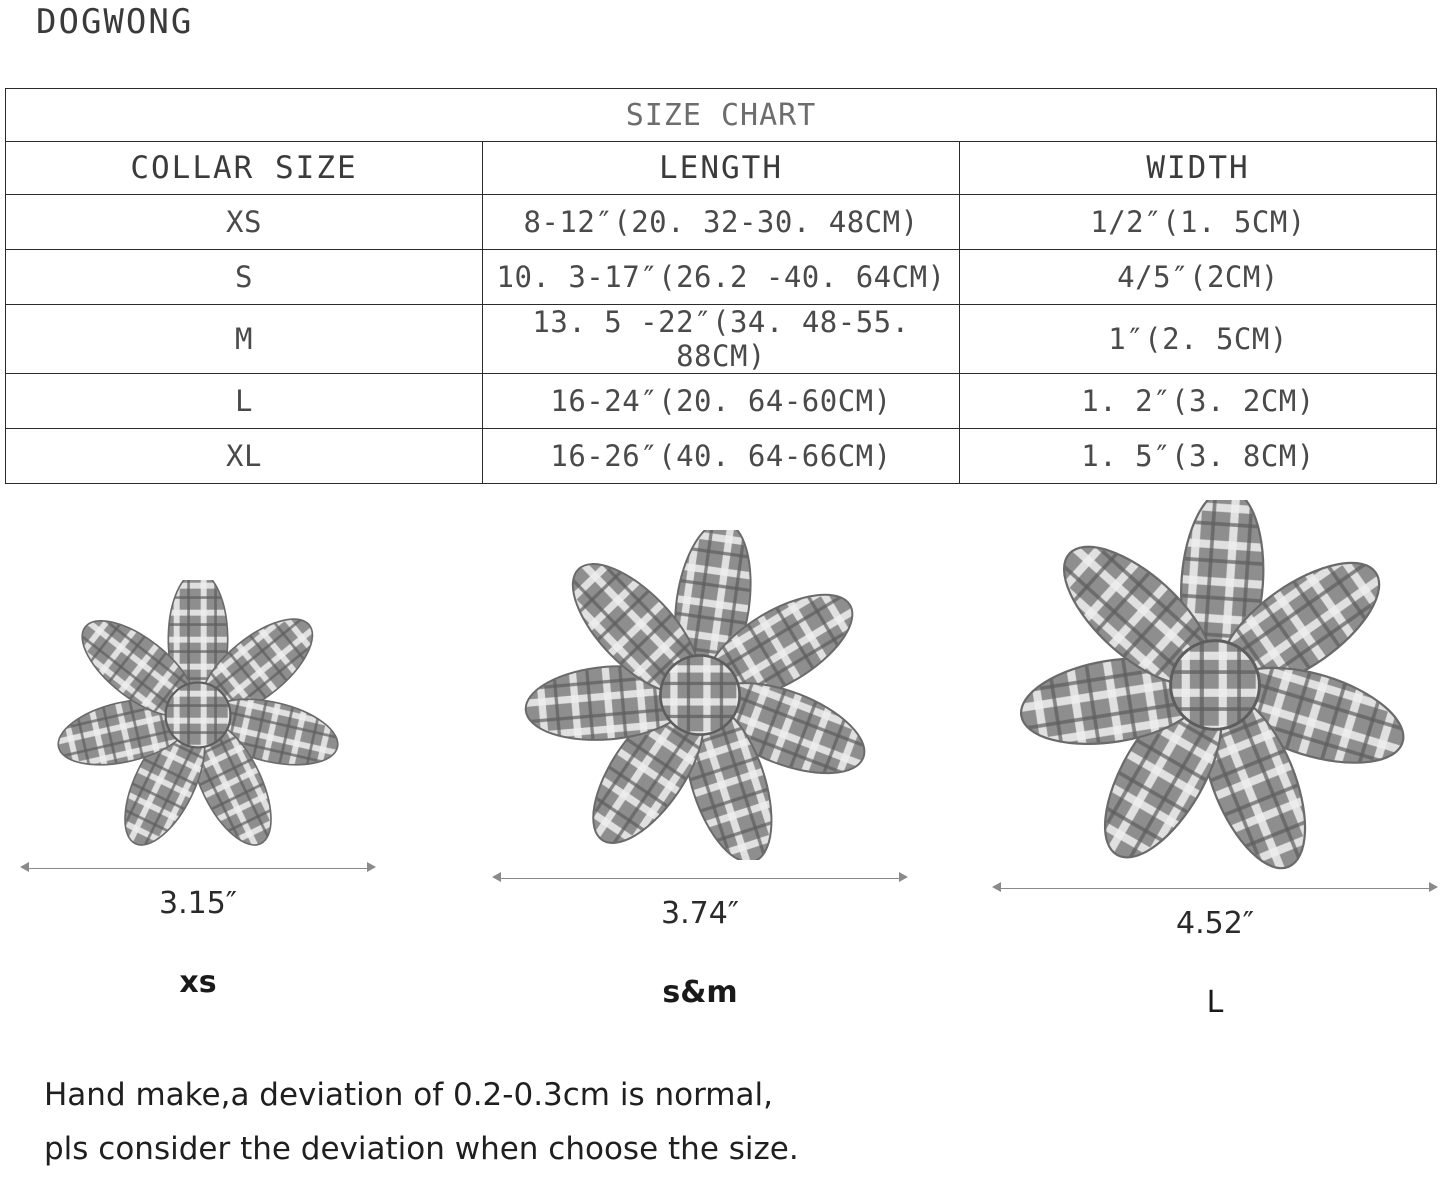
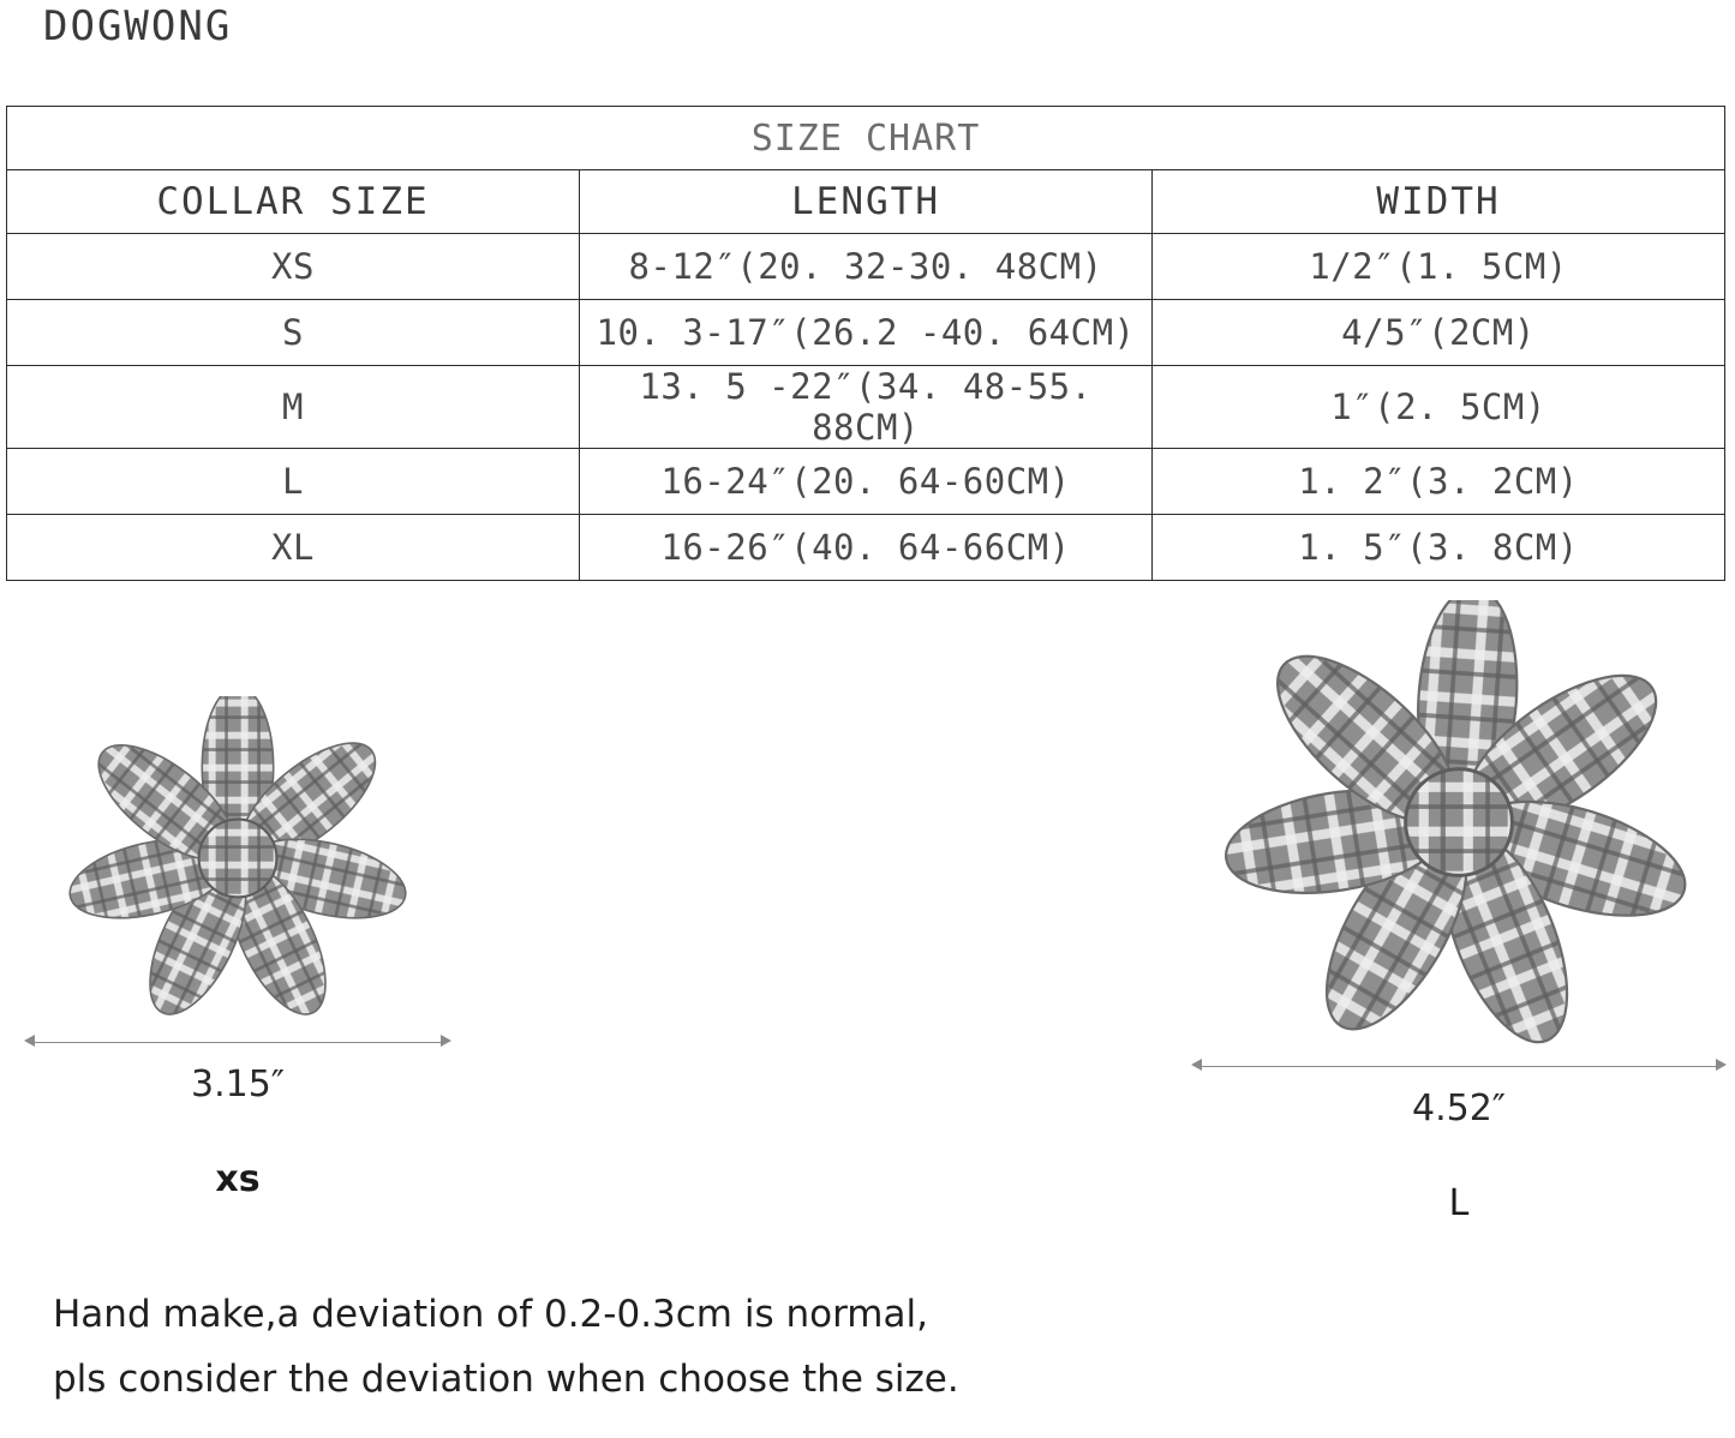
  DOGWONG
  SIZE CHART
  COLLAR SIZE	LENGTH	WIDTH
  XS	8-12″(20. 32-30. 48CM)	1/2″(1. 5CM)
  S	10. 3-17″(26.2 -40. 64CM)	4/5″(2CM)
  M	13. 5 -22″(34. 48-55. 88CM)	1″(2. 5CM)
  L	16-24″(20. 64-60CM)	1. 2″(3. 2CM)
  XL	16-26″(40. 64-66CM)	1. 5″(3. 8CM)
  3.15″
  xs
- 3.74″
- s&m
  4.52″
  L
  Hand make,a deviation of 0.2-0.3cm is normal,
  pls consider the deviation when choose the size.
